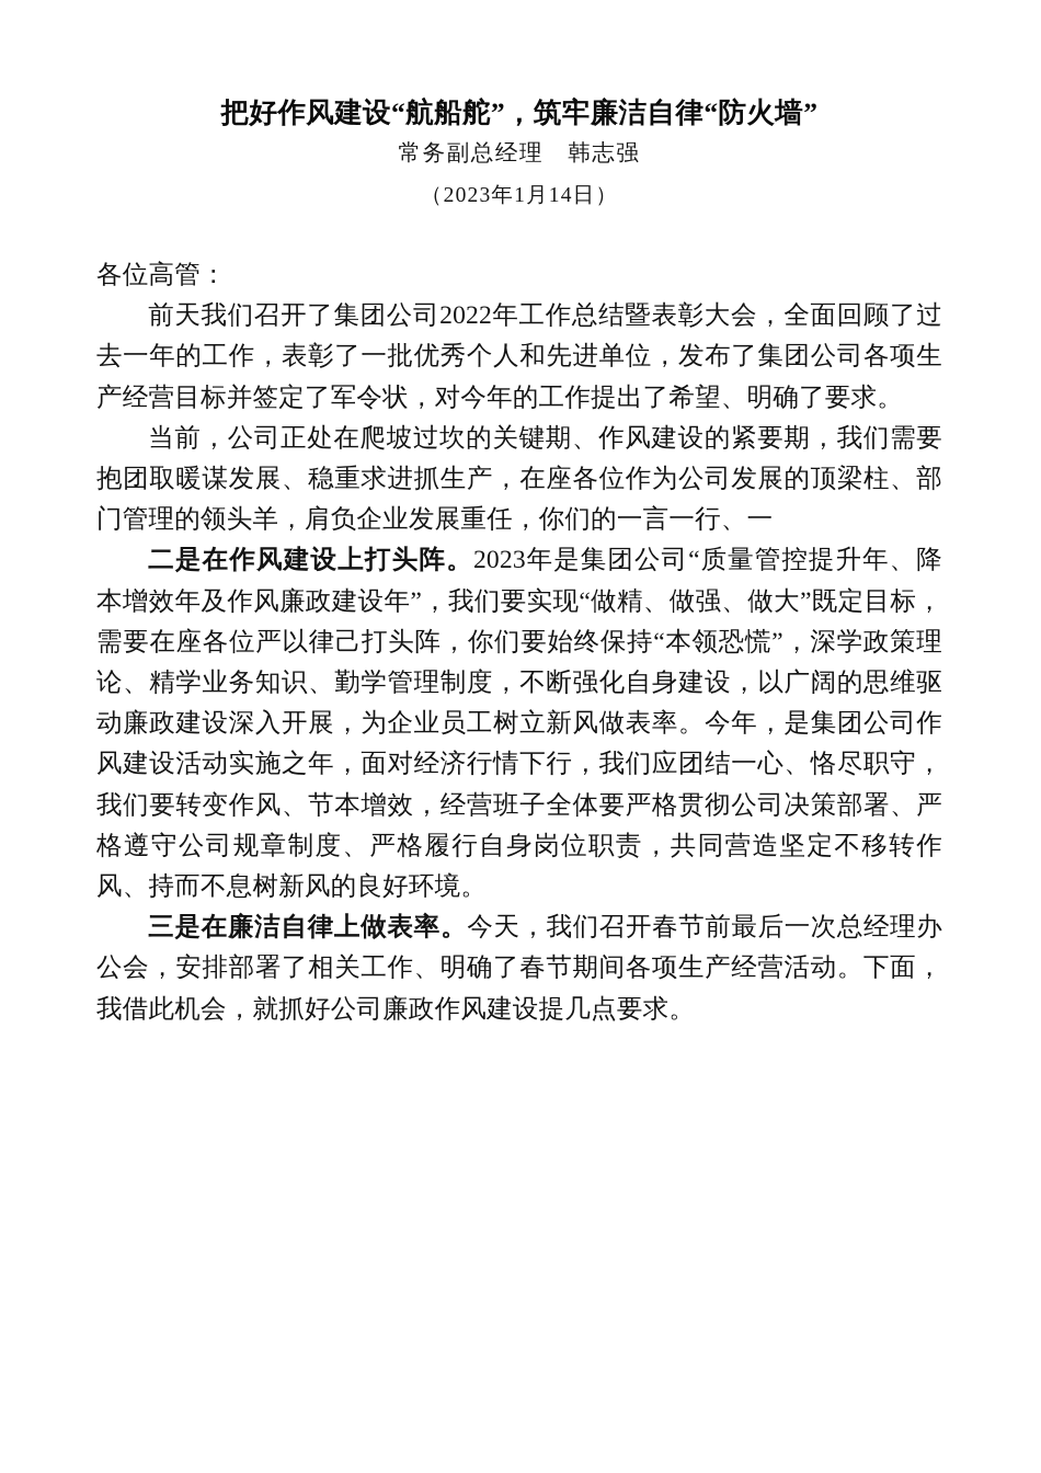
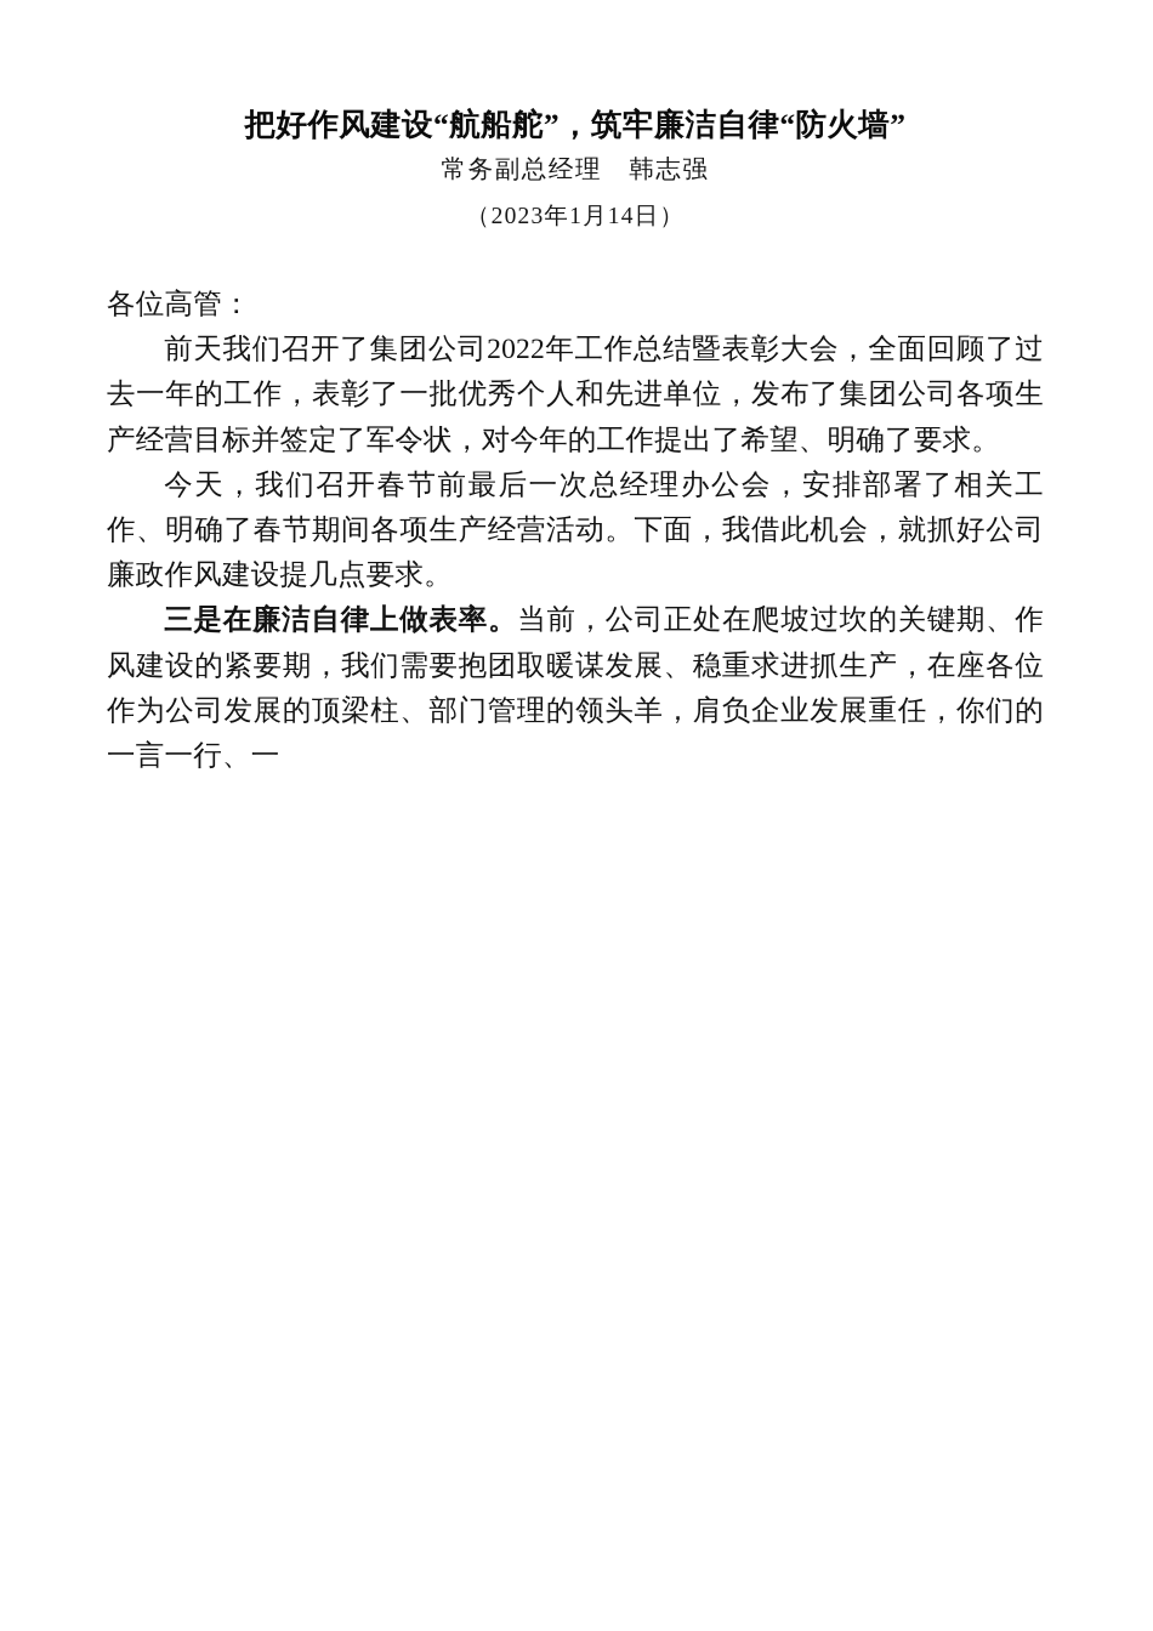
  把好作风建设“航船舵”，筑牢廉洁自律“防火墙”
  常务副总经理 韩志强
  （2023年1月14日）
  各位高管：
  前天我们召开了集团公司2022年工作总结暨表彰大会，全面回顾了过去一年的工作，表彰了一批优秀个人和先进单位，发布了集团公司各项生产经营目标并签定了军令状，对今年的工作提出了希望、明确了要求。
- 当前，公司正处在爬坡过坎的关键期、作风建设的紧要期，我们需要抱团取暖谋发展、稳重求进抓生产，在座各位作为公司发展的顶梁柱、部门管理的领头羊，肩负企业发展重任，你们的一言一行、一
+ 今天，我们召开春节前最后一次总经理办公会，安排部署了相关工作、明确了春节期间各项生产经营活动。下面，我借此机会，就抓好公司廉政作风建设提几点要求。
- 二是在作风建设上打头阵。2023年是集团公司“质量管控提升年、降本增效年及作风廉政建设年”，我们要实现“做精、做强、做大”既定目标，需要在座各位严以律己打头阵，你们要始终保持“本领恐慌”，深学政策理论、精学业务知识、勤学管理制度，不断强化自身建设，以广阔的思维驱动廉政建设深入开展，为企业员工树立新风做表率。今年，是集团公司作风建设活动实施之年，面对经济行情下行，我们应团结一心、恪尽职守，我们要转变作风、节本增效，经营班子全体要严格贯彻公司决策部署、严格遵守公司规章制度、严格履行自身岗位职责，共同营造坚定不移转作风、持而不息树新风的良好环境。
- 三是在廉洁自律上做表率。今天，我们召开春节前最后一次总经理办公会，安排部署了相关工作、明确了春节期间各项生产经营活动。下面，我借此机会，就抓好公司廉政作风建设提几点要求。
+ 三是在廉洁自律上做表率。当前，公司正处在爬坡过坎的关键期、作风建设的紧要期，我们需要抱团取暖谋发展、稳重求进抓生产，在座各位作为公司发展的顶梁柱、部门管理的领头羊，肩负企业发展重任，你们的一言一行、一
